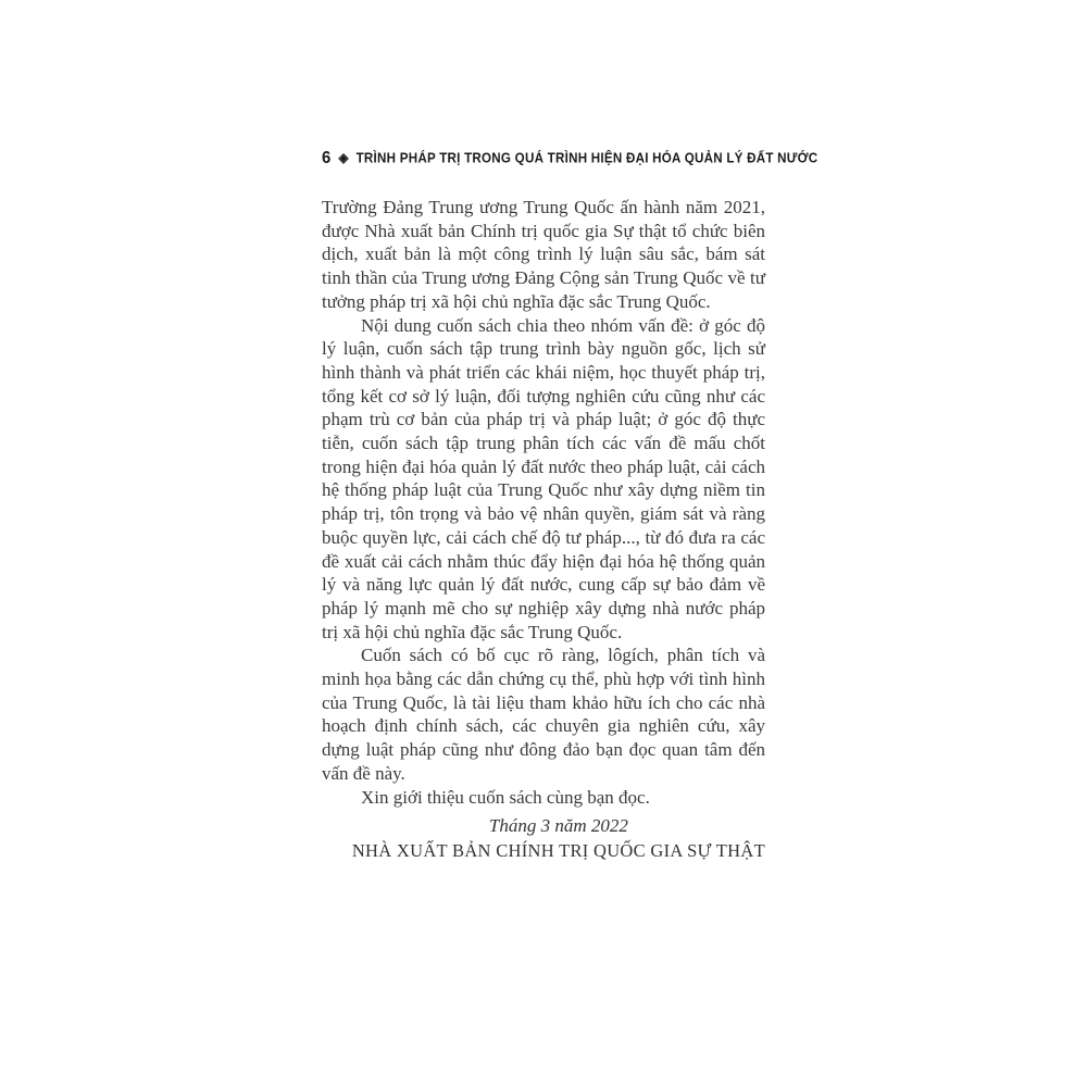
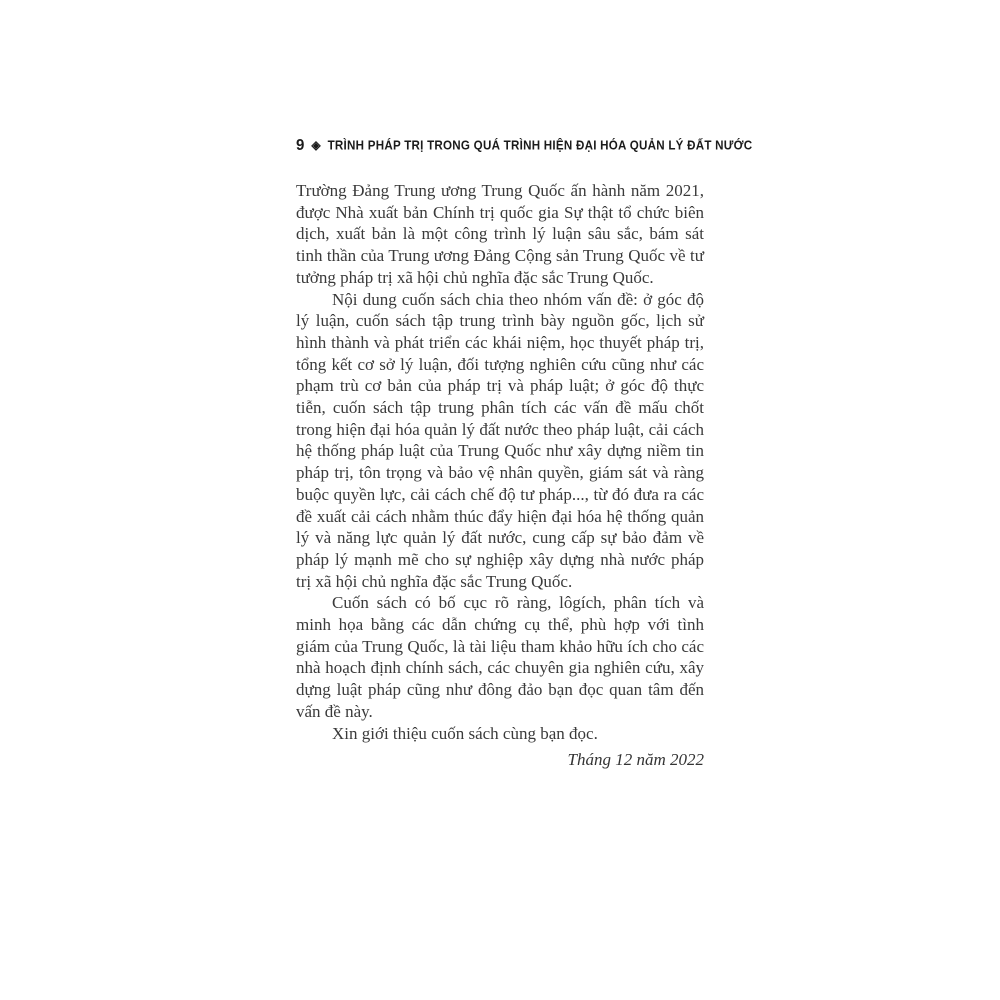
- 6
+ 9
  ◈
  TRÌNH PHÁP TRỊ TRONG QUÁ TRÌNH HIỆN ĐẠI HÓA QUẢN LÝ ĐẤT NƯỚC
  Trường Đảng Trung ương Trung Quốc ấn hành năm 2021, được Nhà xuất bản Chính trị quốc gia Sự thật tổ chức biên dịch, xuất bản là một công trình lý luận sâu sắc, bám sát tinh thần của Trung ương Đảng Cộng sản Trung Quốc về tư tưởng pháp trị xã hội chủ nghĩa đặc sắc Trung Quốc.
  Nội dung cuốn sách chia theo nhóm vấn đề: ở góc độ lý luận, cuốn sách tập trung trình bày nguồn gốc, lịch sử hình thành và phát triển các khái niệm, học thuyết pháp trị, tổng kết cơ sở lý luận, đối tượng nghiên cứu cũng như các phạm trù cơ bản của pháp trị và pháp luật; ở góc độ thực tiễn, cuốn sách tập trung phân tích các vấn đề mấu chốt trong hiện đại hóa quản lý đất nước theo pháp luật, cải cách hệ thống pháp luật của Trung Quốc như xây dựng niềm tin pháp trị, tôn trọng và bảo vệ nhân quyền, giám sát và ràng buộc quyền lực, cải cách chế độ tư pháp..., từ đó đưa ra các đề xuất cải cách nhằm thúc đẩy hiện đại hóa hệ thống quản lý và năng lực quản lý đất nước, cung cấp sự bảo đảm về pháp lý mạnh mẽ cho sự nghiệp xây dựng nhà nước pháp trị xã hội chủ nghĩa đặc sắc Trung Quốc.
- Cuốn sách có bố cục rõ ràng, lôgích, phân tích và minh họa bằng các dẫn chứng cụ thể, phù hợp với tình hình của Trung Quốc, là tài liệu tham khảo hữu ích cho các nhà hoạch định chính sách, các chuyên gia nghiên cứu, xây dựng luật pháp cũng như đông đảo bạn đọc quan tâm đến vấn đề này.
+ Cuốn sách có bố cục rõ ràng, lôgích, phân tích và minh họa bằng các dẫn chứng cụ thể, phù hợp với tình giám của Trung Quốc, là tài liệu tham khảo hữu ích cho các nhà hoạch định chính sách, các chuyên gia nghiên cứu, xây dựng luật pháp cũng như đông đảo bạn đọc quan tâm đến vấn đề này.
  Xin giới thiệu cuốn sách cùng bạn đọc.
- Tháng 3 năm 2022
+ Tháng 12 năm 2022
- NHÀ XUẤT BẢN CHÍNH TRỊ QUỐC GIA SỰ THẬT
